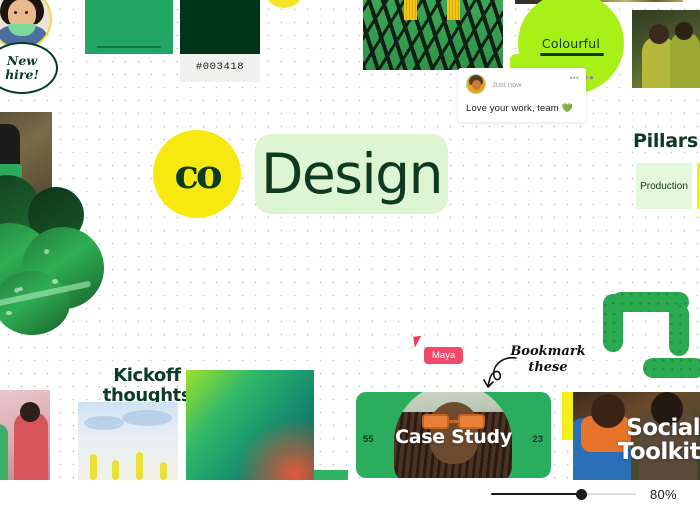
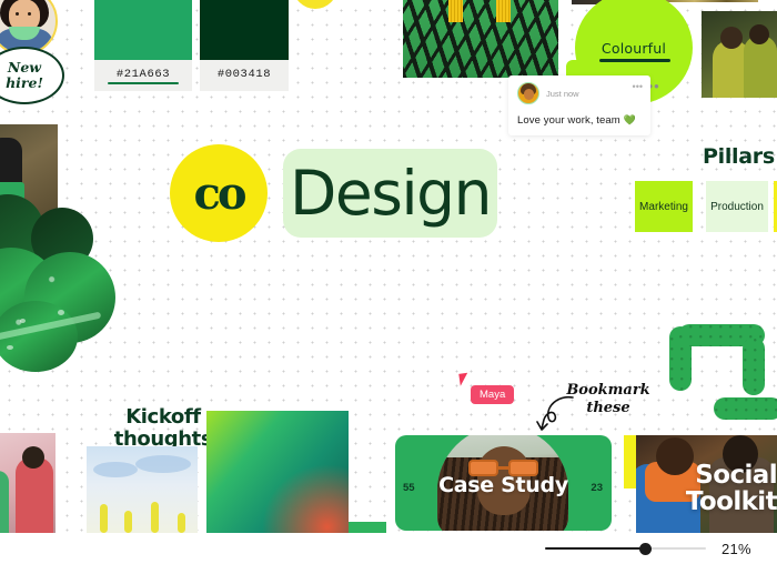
  New
  hire!
+ #21A663
  #003418
  Colourful
  Just now
  •••
  Love your work, team 💚
  co
  Design
  Pillars
+ Marketing
  Production
  Kickoff
  thought
  Maya
  Bookmark
  these
  55
  23
  Case Study
  Social
  Toolkit
- 80%
+ 21%
